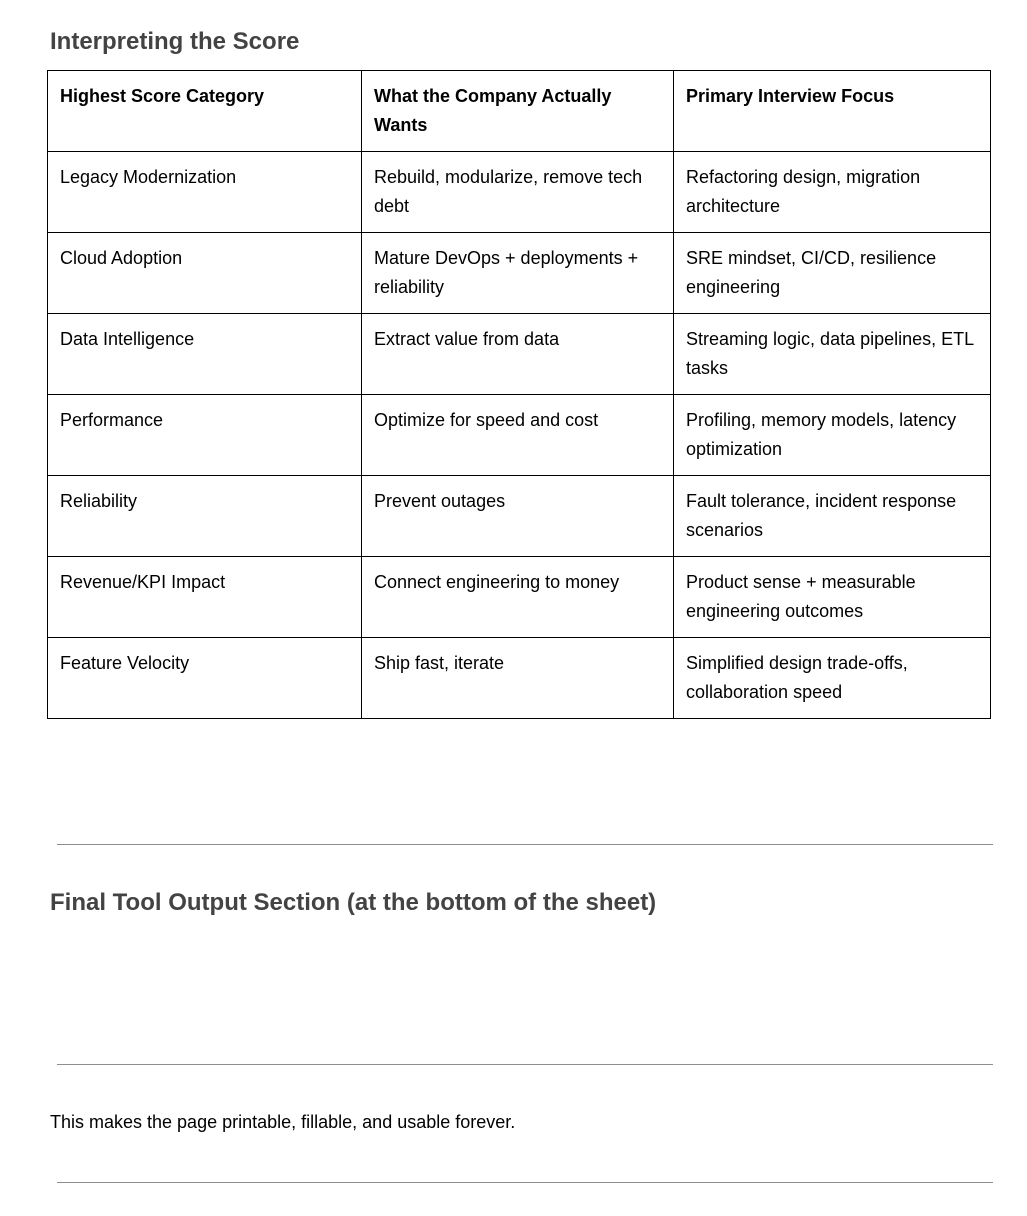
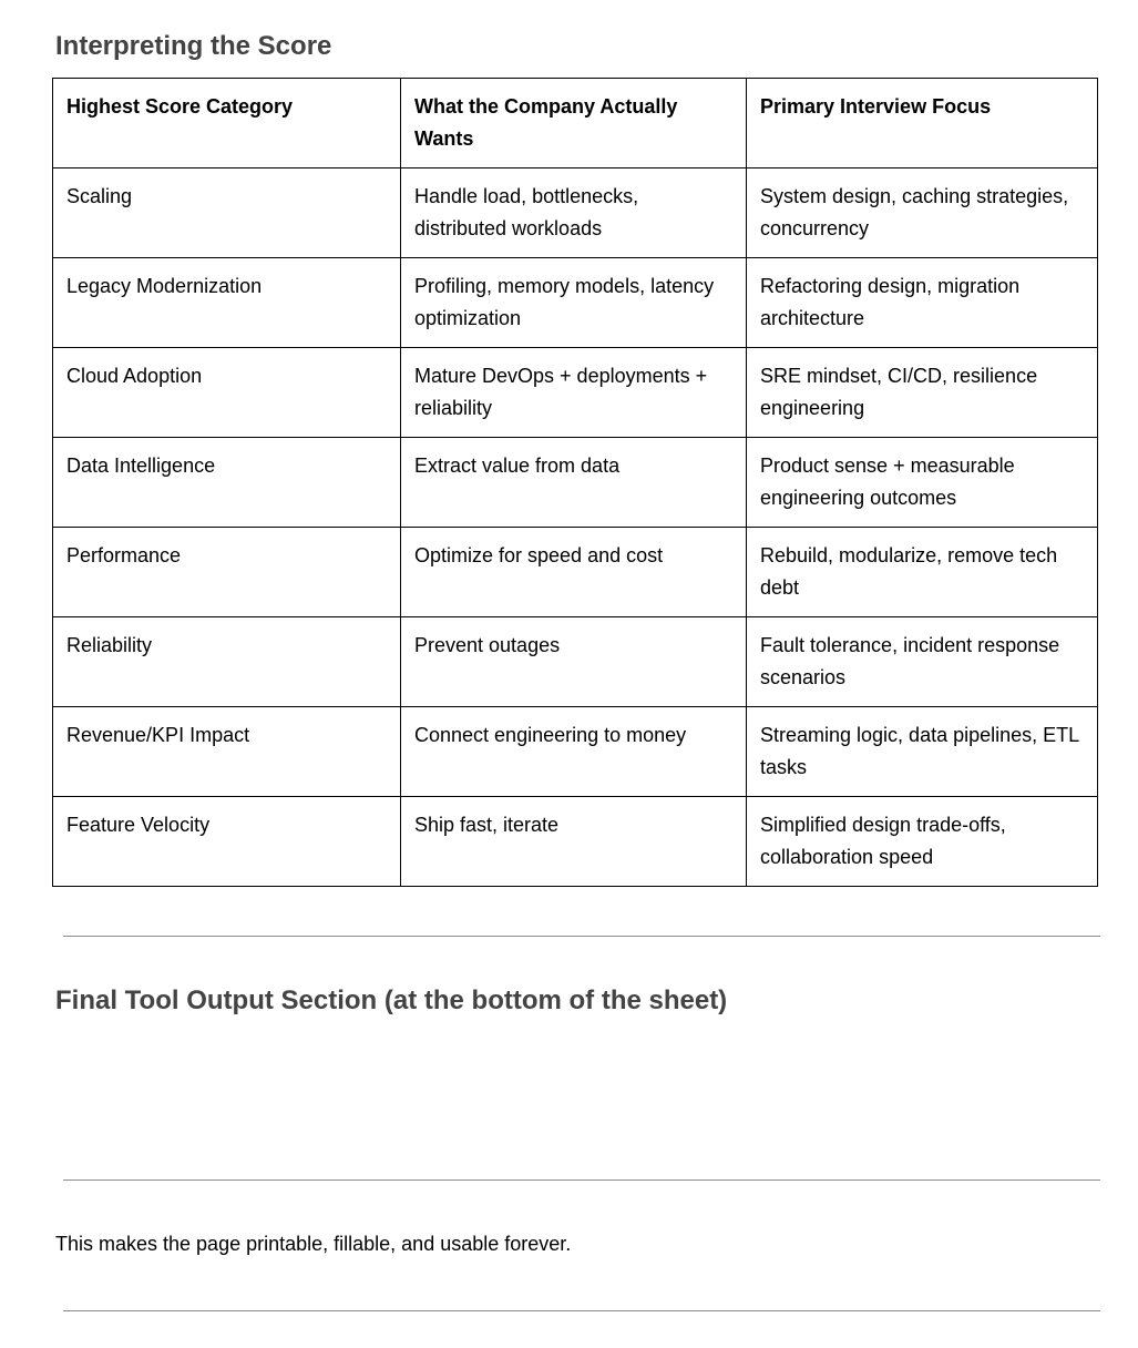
  Interpreting the Score
  Highest Score Category	What the Company Actually Wants	Primary Interview Focus
+ Scaling	Handle load, bottlenecks, distributed workloads	System design, caching strategies, concurrency
- Legacy Modernization	Rebuild, modularize, remove tech debt	Refactoring design, migration architecture
+ Legacy Modernization	Profiling, memory models, latency optimization	Refactoring design, migration architecture
  Cloud Adoption	Mature DevOps + deployments + reliability	SRE mindset, CI/CD, resilience engineering
- Data Intelligence	Extract value from data	Streaming logic, data pipelines, ETL tasks
+ Data Intelligence	Extract value from data	Product sense + measurable engineering outcomes
- Performance	Optimize for speed and cost	Profiling, memory models, latency optimization
+ Performance	Optimize for speed and cost	Rebuild, modularize, remove tech debt
  Reliability	Prevent outages	Fault tolerance, incident response scenarios
- Revenue/KPI Impact	Connect engineering to money	Product sense + measurable engineering outcomes
+ Revenue/KPI Impact	Connect engineering to money	Streaming logic, data pipelines, ETL tasks
  Feature Velocity	Ship fast, iterate	Simplified design trade-offs, collaboration speed
  Final Tool Output Section (at the bottom of the sheet)
  This makes the page printable, fillable, and usable forever.
